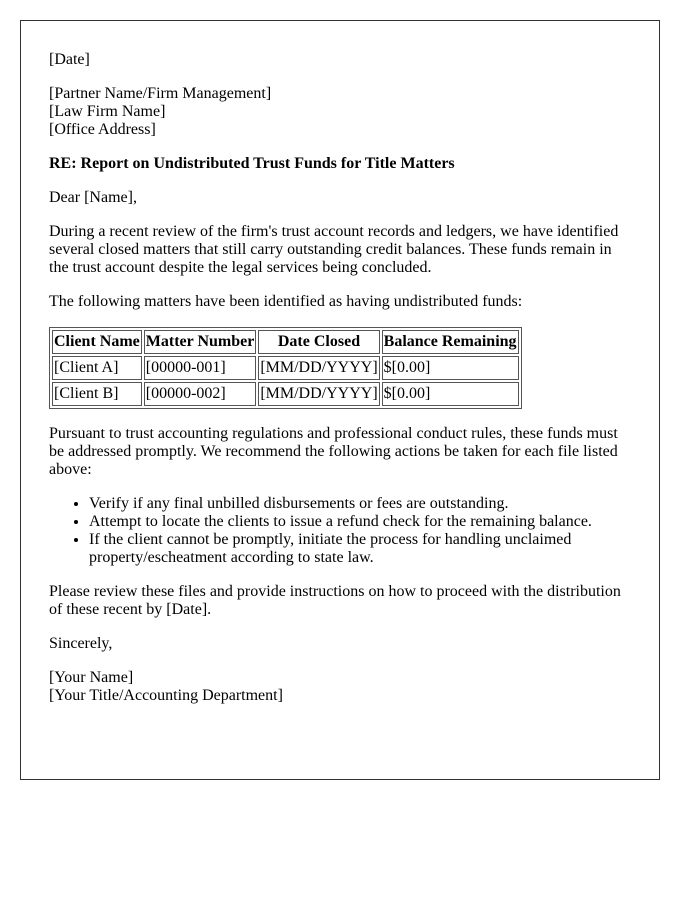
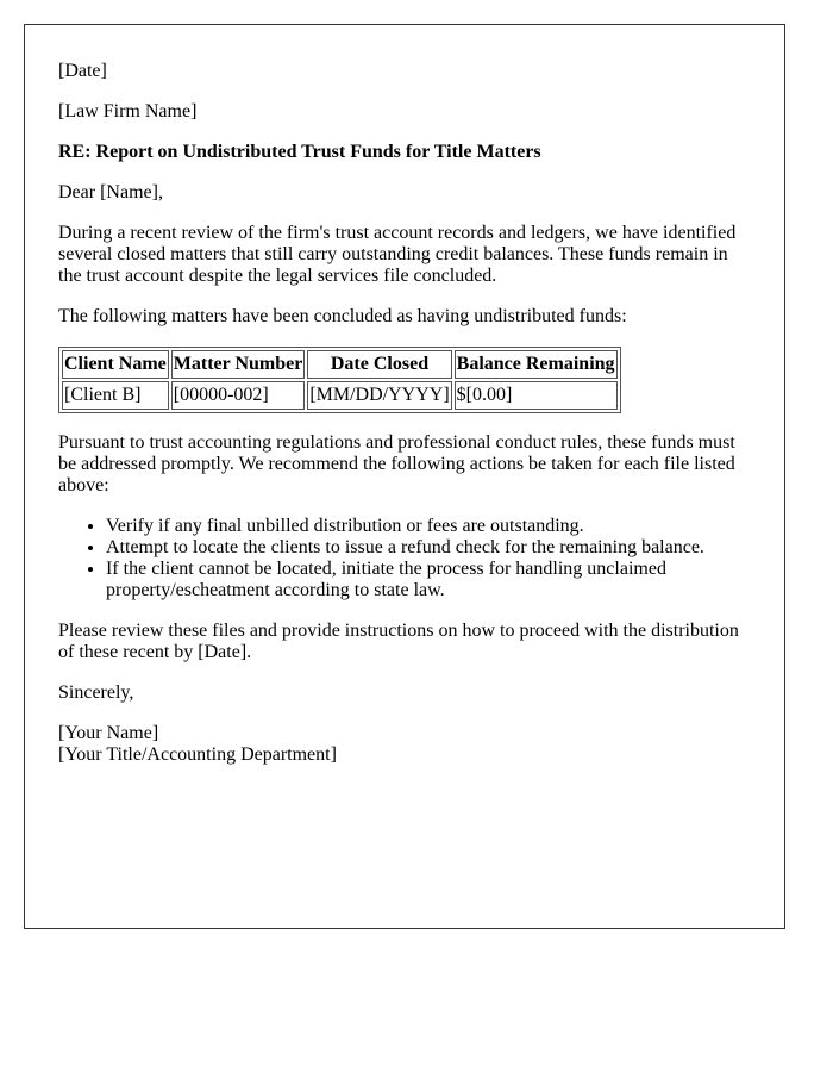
  [Date]
- [Partner Name/Firm Management]
  [Law Firm Name]
- [Office Address]
  RE: Report on Undistributed Trust Funds for Title Matters
  Dear [Name],
- During a recent review of the firm's trust account records and ledgers, we have identified several closed matters that still carry outstanding credit balances. These funds remain in the trust account despite the legal services being concluded.
+ During a recent review of the firm's trust account records and ledgers, we have identified several closed matters that still carry outstanding credit balances. These funds remain in the trust account despite the legal services file concluded.
- The following matters have been identified as having undistributed funds:
+ The following matters have been concluded as having undistributed funds:
  Client Name	Matter Number	Date Closed	Balance Remaining
- [Client A]	[00000-001]	[MM/DD/YYYY]	$[0.00]
  [Client B]	[00000-002]	[MM/DD/YYYY]	$[0.00]
  Pursuant to trust accounting regulations and professional conduct rules, these funds must be addressed promptly. We recommend the following actions be taken for each file listed above:
- Verify if any final unbilled disbursements or fees are outstanding.
+ Verify if any final unbilled distribution or fees are outstanding.
  Attempt to locate the clients to issue a refund check for the remaining balance.
- If the client cannot be promptly, initiate the process for handling unclaimed property/escheatment according to state law.
+ If the client cannot be located, initiate the process for handling unclaimed property/escheatment according to state law.
  Please review these files and provide instructions on how to proceed with the distribution of these recent by [Date].
  Sincerely,
  [Your Name]
  [Your Title/Accounting Department]
